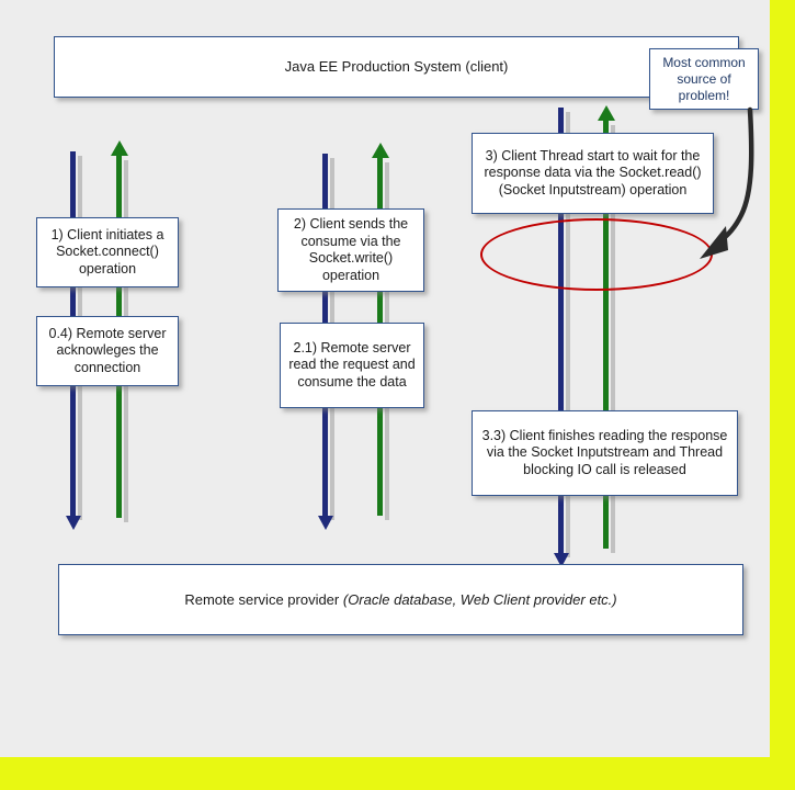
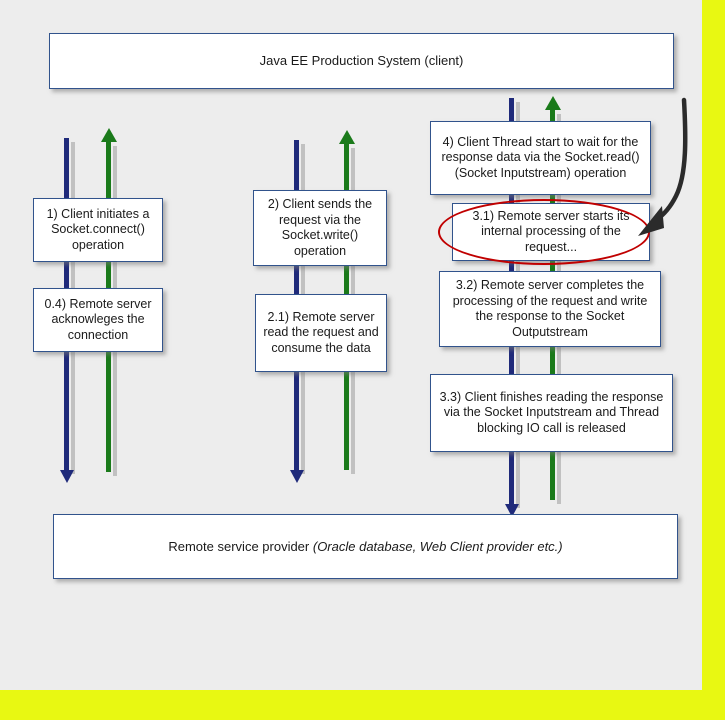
  Java EE Production System (client)
- Most common source of problem!
  1) Client initiates a Socket.connect() operation
  0.4) Remote server acknowleges the connection
- 2) Client sends the consume via the Socket.write() operation
+ 2) Client sends the request via the Socket.write() operation
  2.1) Remote server read the request and consume the data
- 3) Client Thread start to wait for the response data via the Socket.read() (Socket Inputstream) operation
+ 4) Client Thread start to wait for the response data via the Socket.read() (Socket Inputstream) operation
+ 3.1) Remote server starts its internal processing of the request...
+ 3.2) Remote server completes the processing of the request and write the response to the Socket Outputstream
  3.3) Client finishes reading the response via the Socket Inputstream and Thread blocking IO call is released
  Remote service provider (Oracle database, Web Client provider etc.)
